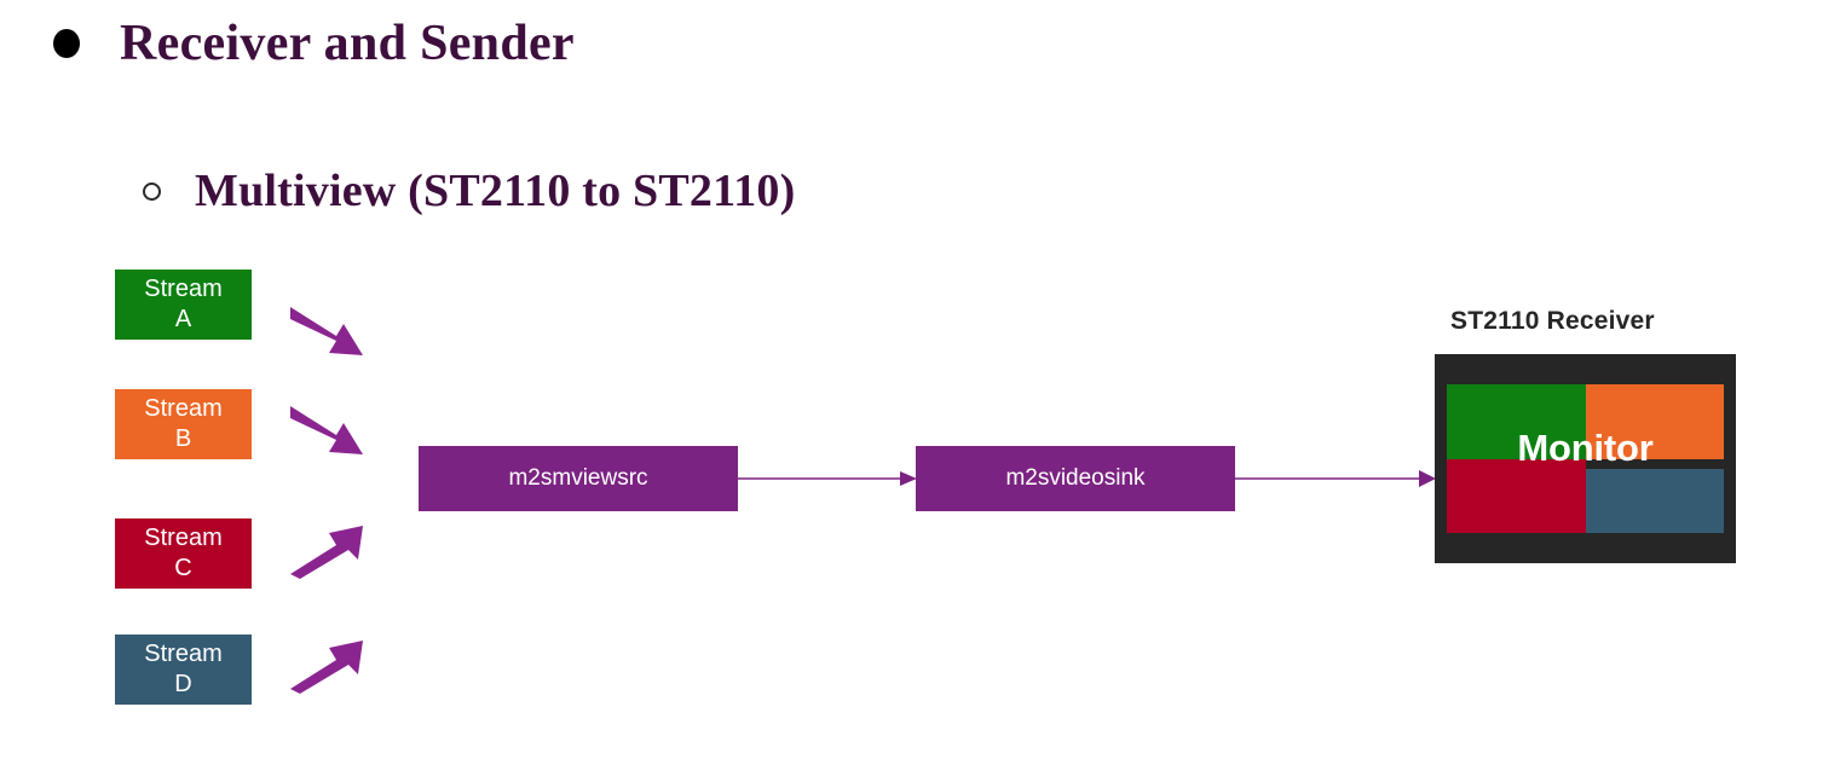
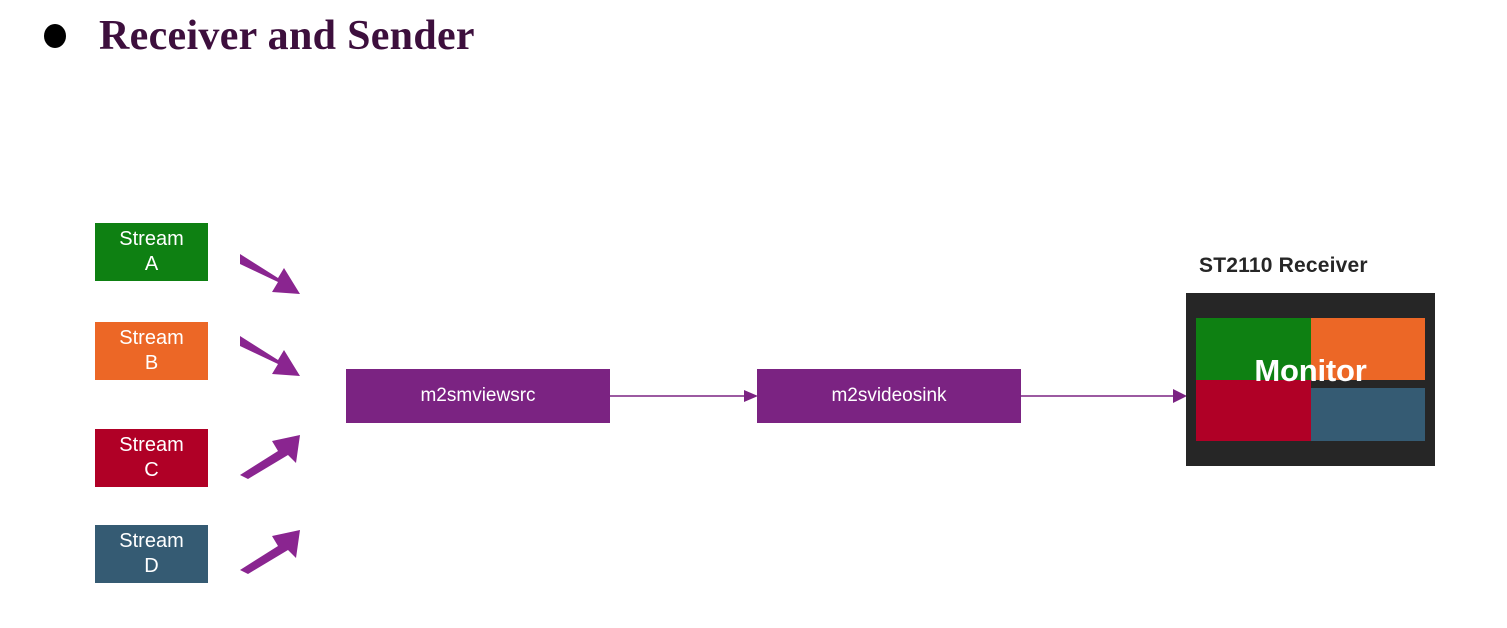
  Receiver and Sender
- Multiview (ST2110 to ST2110)
  Stream
  A
  Stream
  B
  Stream
  C
  Stream
  D
  m2smviewsrc
  m2svideosink
  ST2110 Receiver
  Monitor
